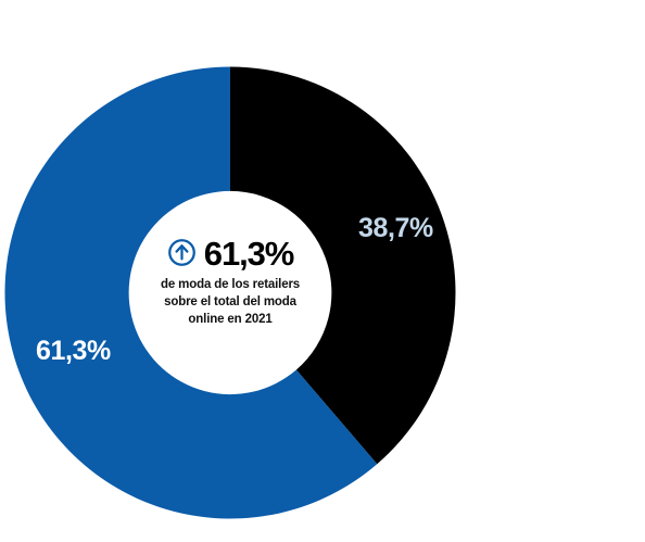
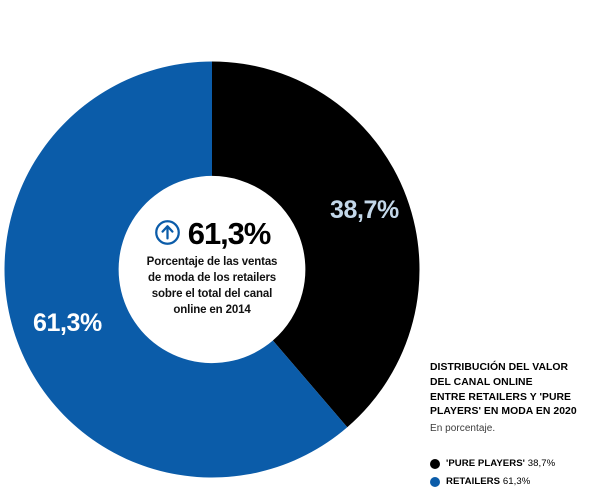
  38,7%
  61,3%
  61,3%
+ Porcentaje de las ventas
  de moda de los retailers
- sobre el total del moda
+ sobre el total del canal
- online en 2021
+ online en 2014
+ DISTRIBUCIÓN DEL VALOR
+ DEL CANAL ONLINE
+ ENTRE RETAILERS Y 'PURE
+ PLAYERS' EN MODA EN 2020
+ En porcentaje.
+ 'PURE PLAYERS' 38,7%
+ RETAILERS 61,3%
